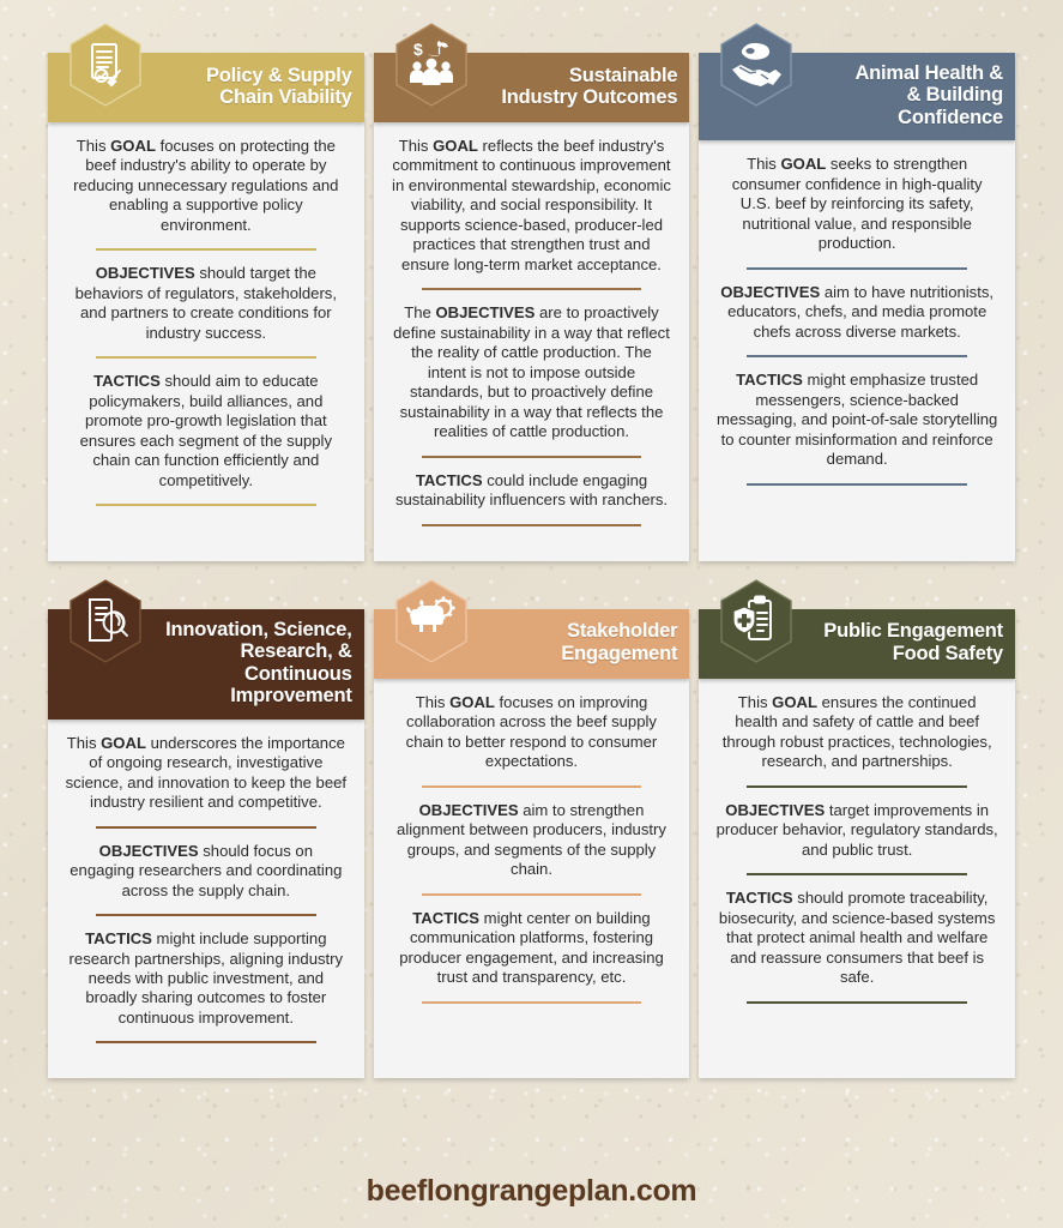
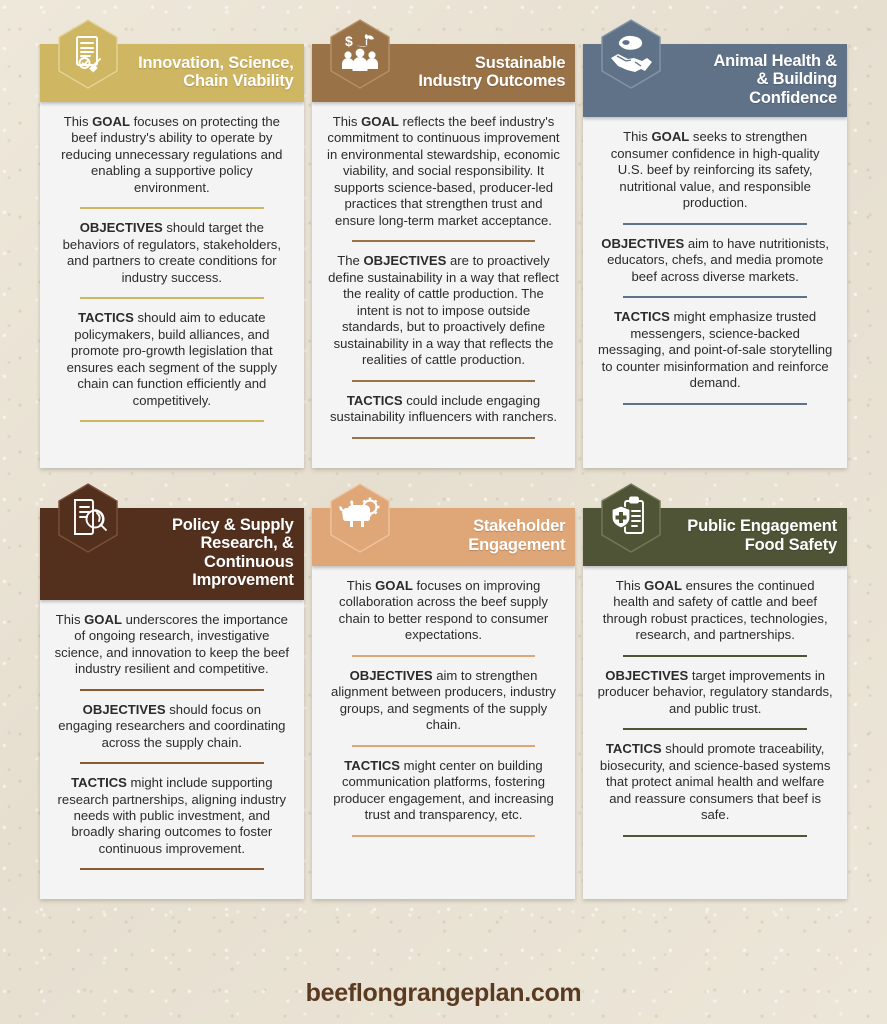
- Policy & Supply
+ Innovation, Science,
  Chain Viability
  This GOAL focuses on protecting the beef industry's ability to operate by reducing unnecessary regulations and enabling a supportive policy environment.
  OBJECTIVES should target the behaviors of regulators, stakeholders, and partners to create conditions for industry success.
  TACTICS should aim to educate policymakers, build alliances, and promote pro-growth legislation that ensures each segment of the supply chain can function efficiently and competitively.
  $
  Sustainable
  Industry Outcomes
  This GOAL reflects the beef industry's commitment to continuous improvement in environmental stewardship, economic viability, and social responsibility. It supports science-based, producer-led practices that strengthen trust and ensure long-term market acceptance.
  The OBJECTIVES are to proactively define sustainability in a way that reflect the reality of cattle production. The intent is not to impose outside standards, but to proactively define sustainability in a way that reflects the realities of cattle production.
  TACTICS could include engaging sustainability influencers with ranchers.
  Animal Health &
  & Building Confidence
  This GOAL seeks to strengthen consumer confidence in high-quality U.S. beef by reinforcing its safety, nutritional value, and responsible production.
- OBJECTIVES aim to have nutritionists, educators, chefs, and media promote chefs across diverse markets.
+ OBJECTIVES aim to have nutritionists, educators, chefs, and media promote beef across diverse markets.
  TACTICS might emphasize trusted messengers, science-backed messaging, and point-of-sale storytelling to counter misinformation and reinforce demand.
- Innovation, Science,
+ Policy & Supply
  Research, &
  Continuous Improvement
  This GOAL underscores the importance of ongoing research, investigative science, and innovation to keep the beef industry resilient and competitive.
  OBJECTIVES should focus on engaging researchers and coordinating across the supply chain.
  TACTICS might include supporting research partnerships, aligning industry needs with public investment, and broadly sharing outcomes to foster continuous improvement.
  Stakeholder
  Engagement
  This GOAL focuses on improving collaboration across the beef supply chain to better respond to consumer expectations.
  OBJECTIVES aim to strengthen alignment between producers, industry groups, and segments of the supply chain.
  TACTICS might center on building communication platforms, fostering producer engagement, and increasing trust and transparency, etc.
  Public Engagement
  Food Safety
  This GOAL ensures the continued health and safety of cattle and beef through robust practices, technologies, research, and partnerships.
  OBJECTIVES target improvements in producer behavior, regulatory standards, and public trust.
  TACTICS should promote traceability, biosecurity, and science-based systems that protect animal health and welfare and reassure consumers that beef is safe.
  beeflongrangeplan.com
